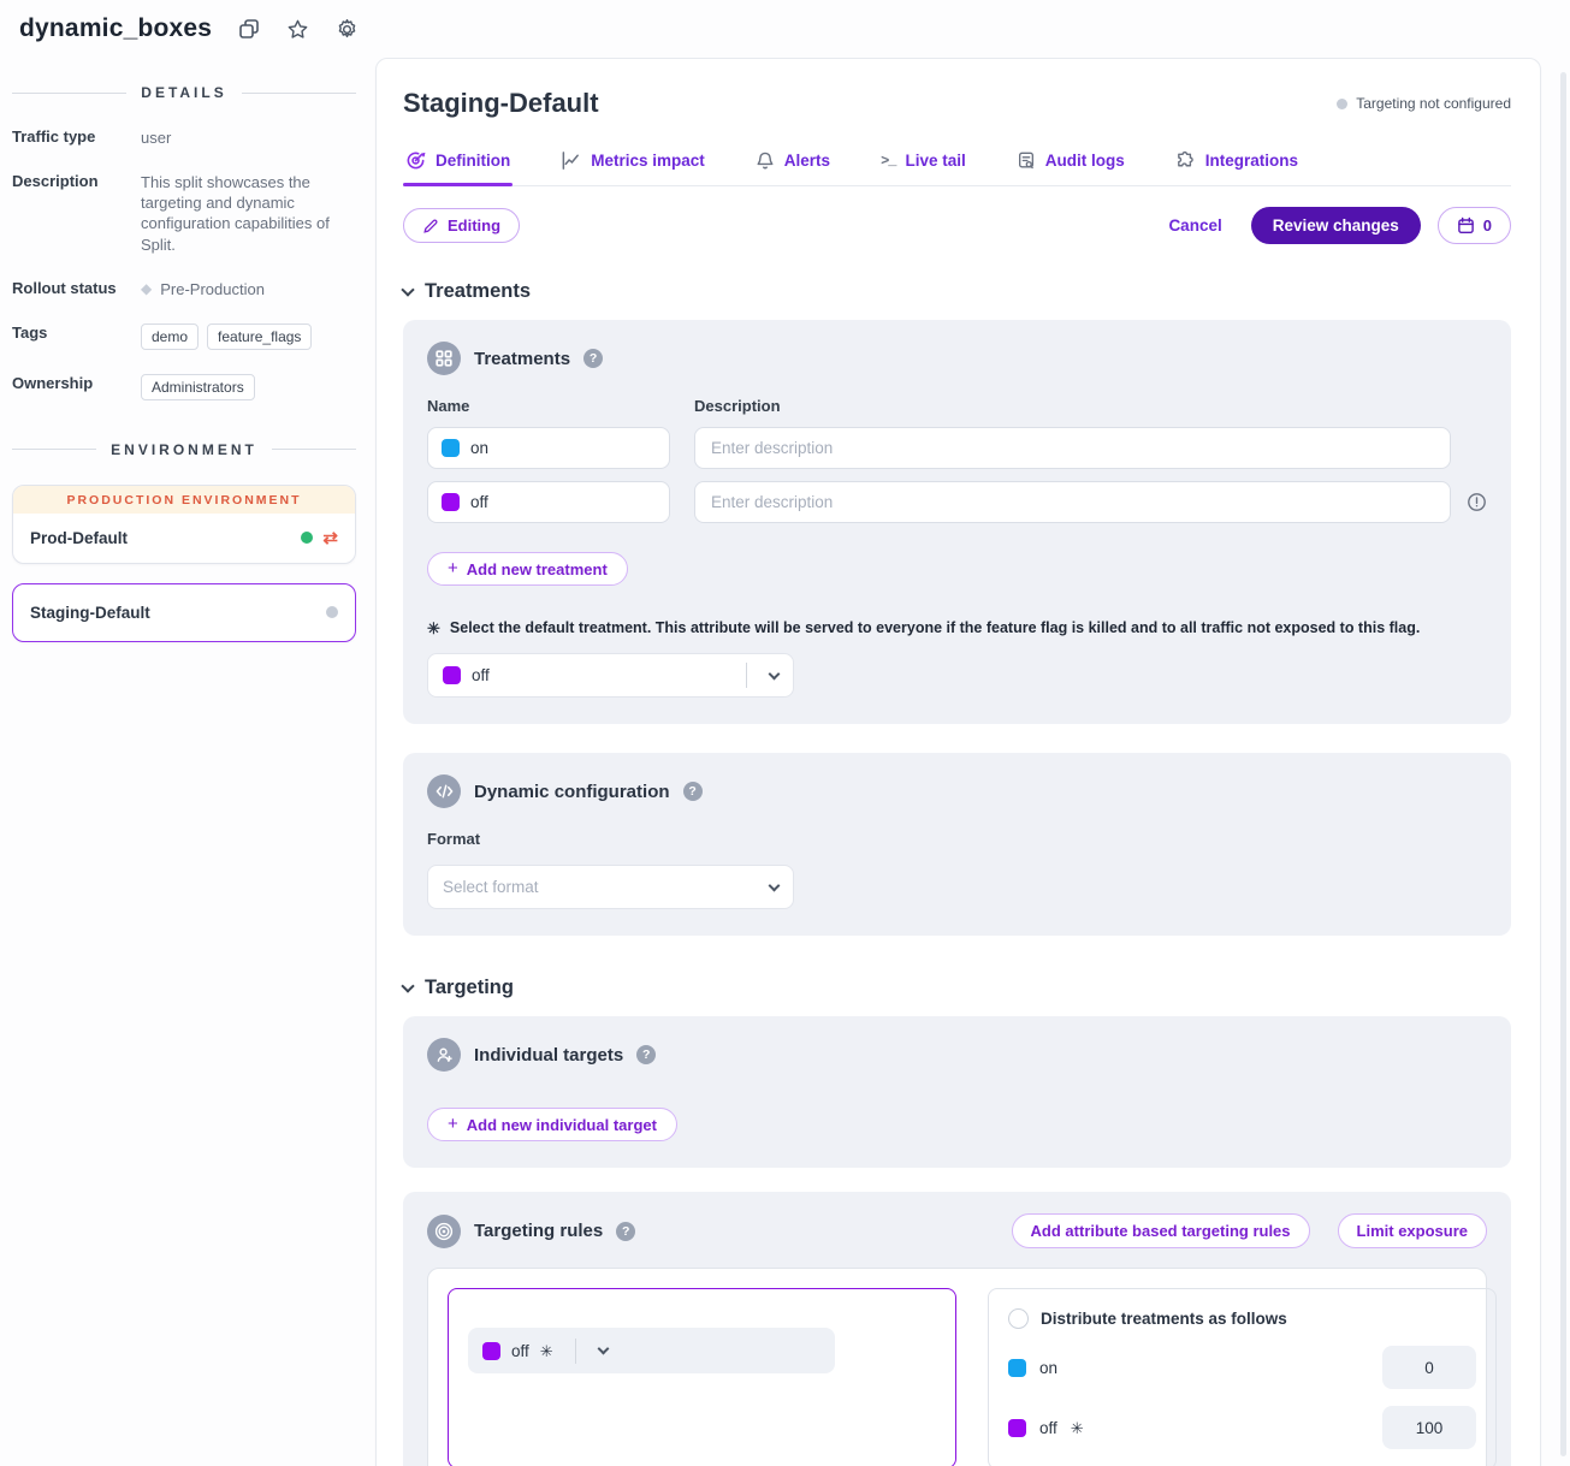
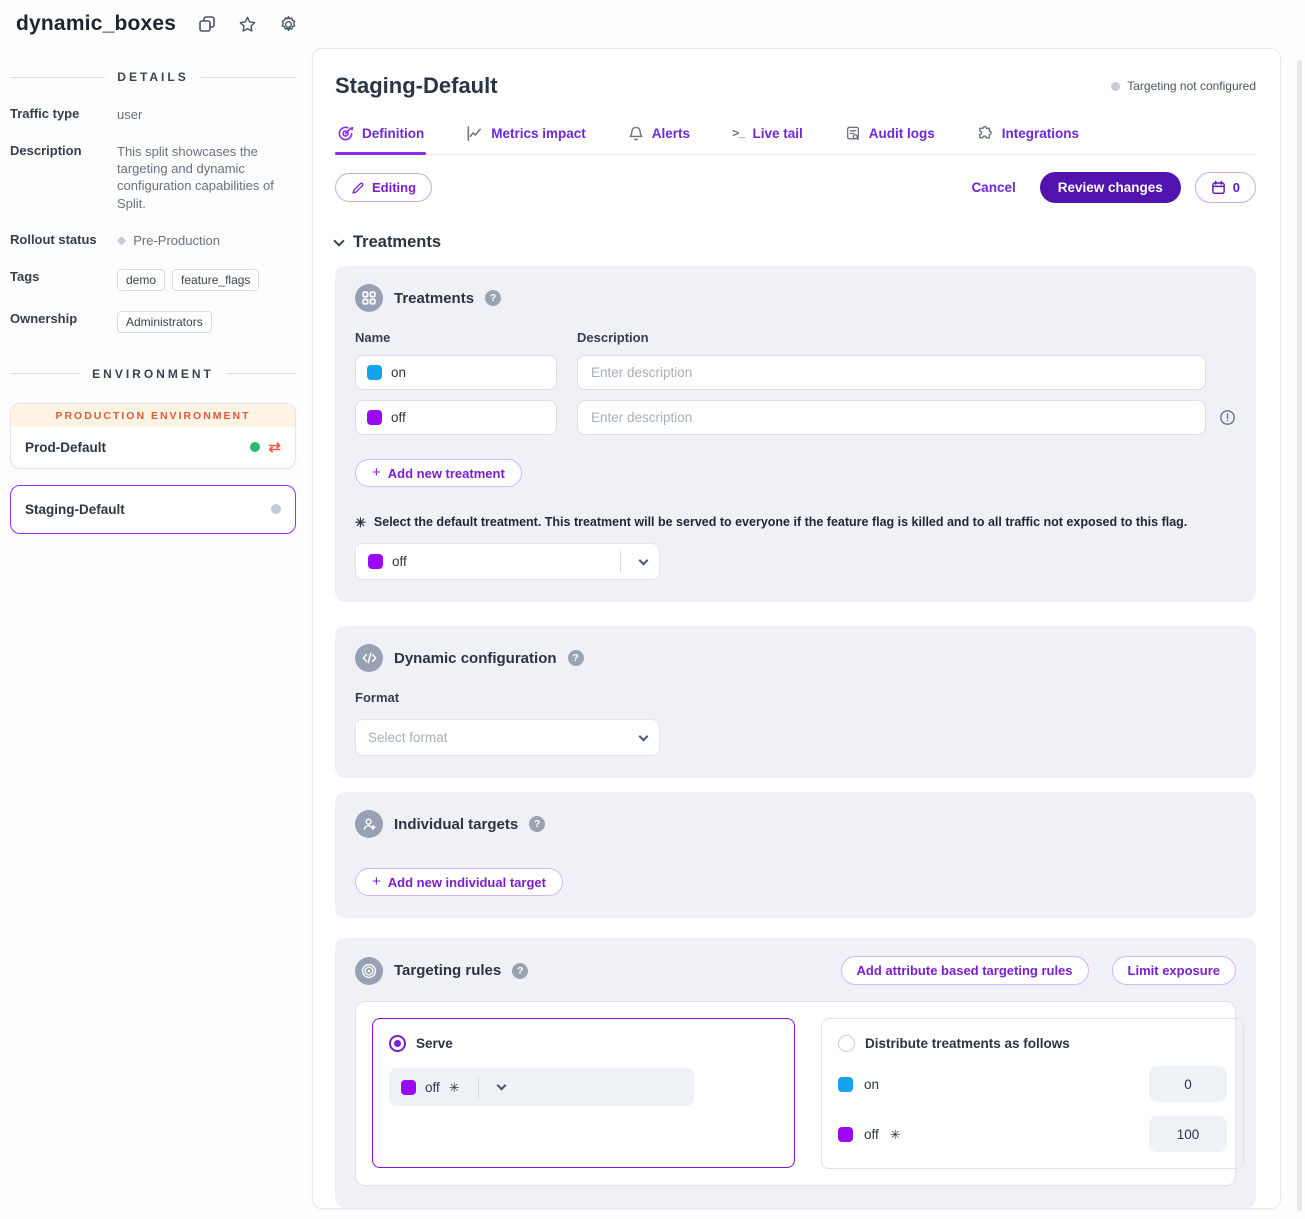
  dynamic_boxes
  DETAILS
  Traffic type
  user
  Description
  This split showcases the targeting and dynamic configuration capabilities of Split.
  Rollout status
  ◆
  Pre-Production
  Tags
  demo
  feature_flags
  Ownership
  Administrators
  ENVIRONMENT
  PRODUCTION ENVIRONMENT
  Prod-Default
  ⇄
  Staging-Default
  Staging-Default
  Targeting not configured
  Definition
  Metrics impact
  Alerts
  >_
  Live tail
  Audit logs
  Integrations
  Editing
  Cancel
  Review changes
  0
  Treatments
  Treatments
  ?
  Name
  Description
  on
  Enter description
  off
  Enter description
  +
  Add new treatment
  ✳
- Select the default treatment. This attribute will be served to everyone if the feature flag is killed and to all traffic not exposed to this flag.
+ Select the default treatment. This treatment will be served to everyone if the feature flag is killed and to all traffic not exposed to this flag.
  off
  Dynamic configuration
  ?
  Format
  Select format
- Targeting
  Individual targets
  ?
  +
  Add new individual target
  Targeting rules
  ?
  Add attribute based targeting rules
  Limit exposure
+ Serve
  off
  ✳
  Distribute treatments as follows
  on
  0
  off
  ✳
  100
